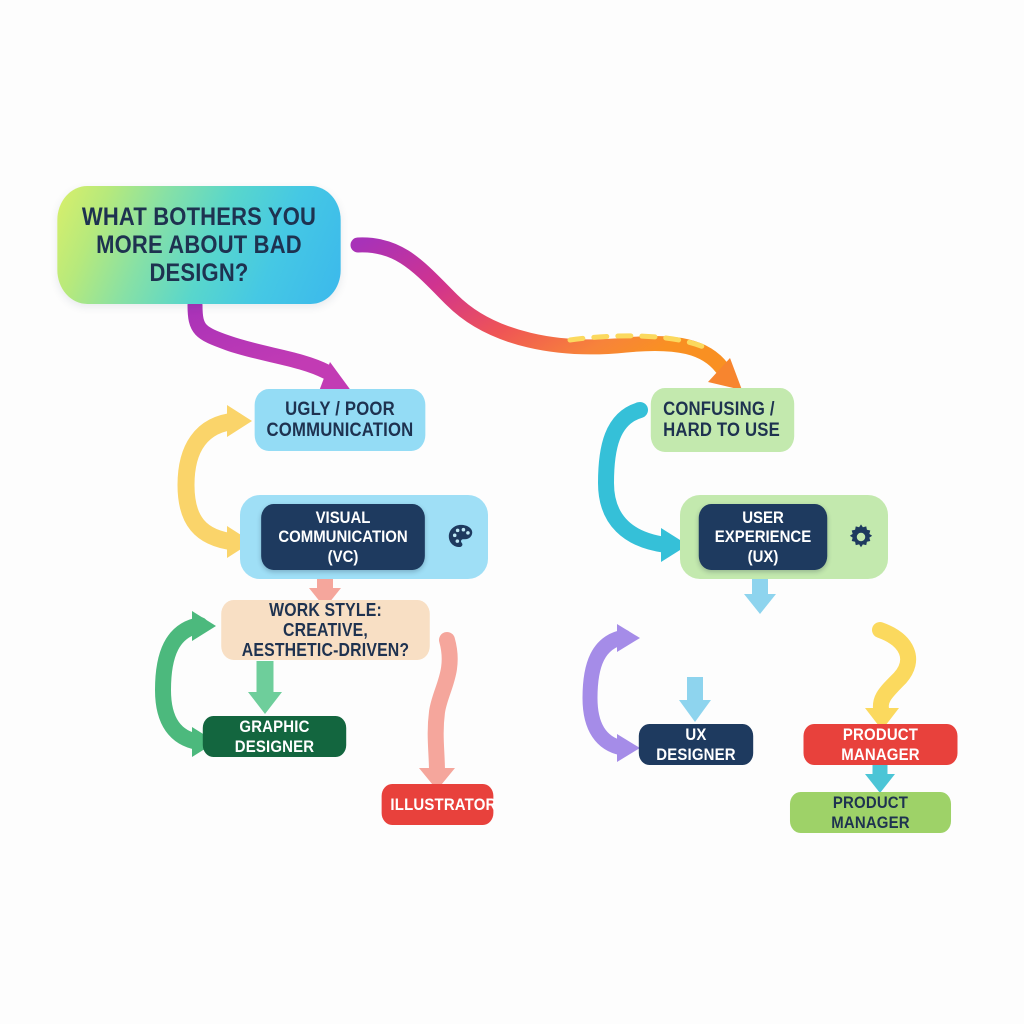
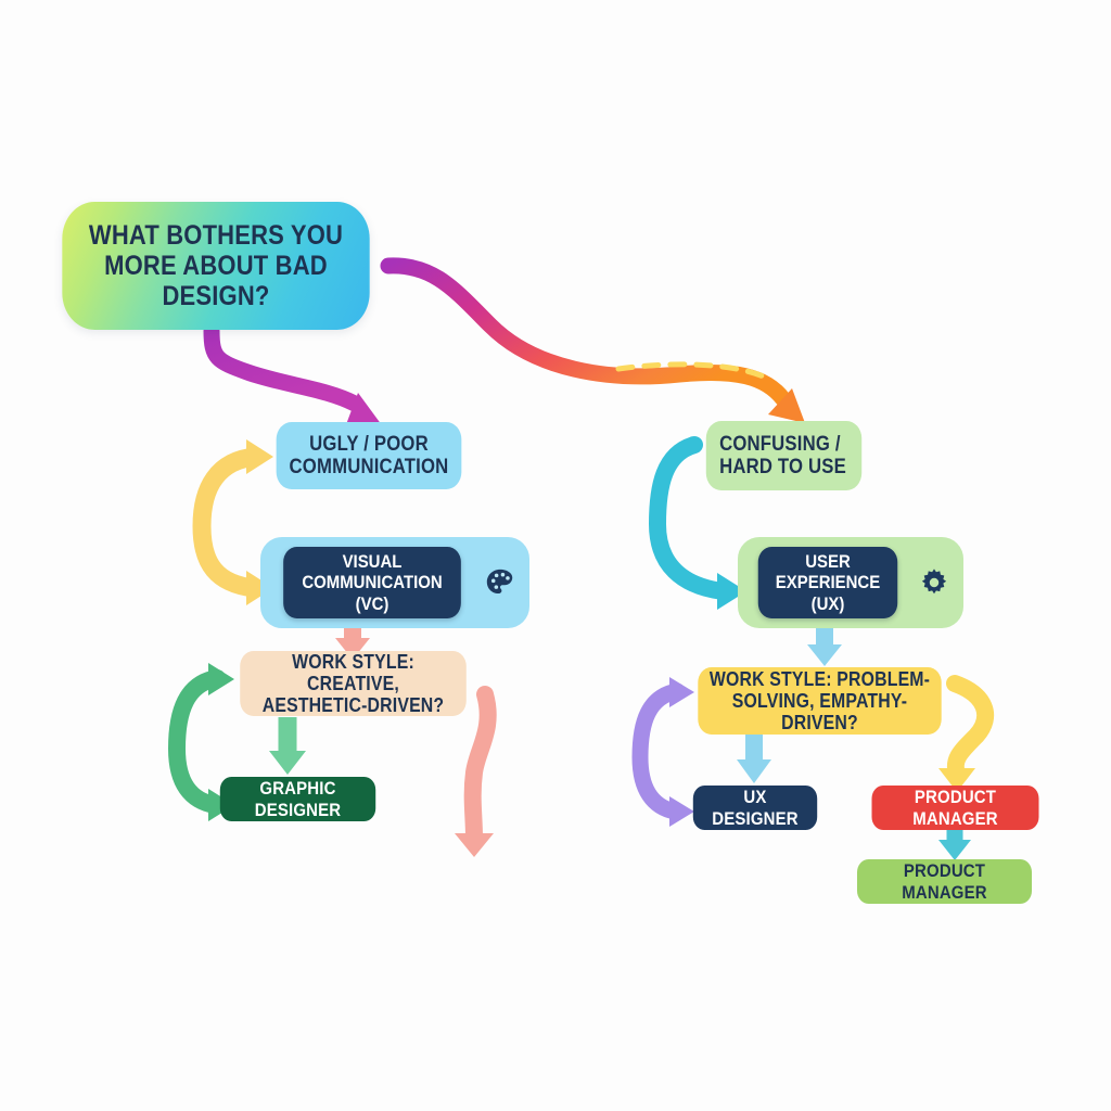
  WHAT BOTHERS YOU
  MORE ABOUT BAD DESIGN?
  UGLY / POOR
  COMMUNICATION
  CONFUSING /
  HARD TO USE
  VISUAL COMMUNICATION
  (VC)
  USER EXPERIENCE
  (UX)
  WORK STYLE: CREATIVE,
  AESTHETIC-DRIVEN?
+ WORK STYLE: PROBLEM-
+ SOLVING, EMPATHY-DRIVEN?
  GRAPHIC DESIGNER
- ILLUSTRATOR
  UX DESIGNER
  PRODUCT MANAGER
  PRODUCT MANAGER
